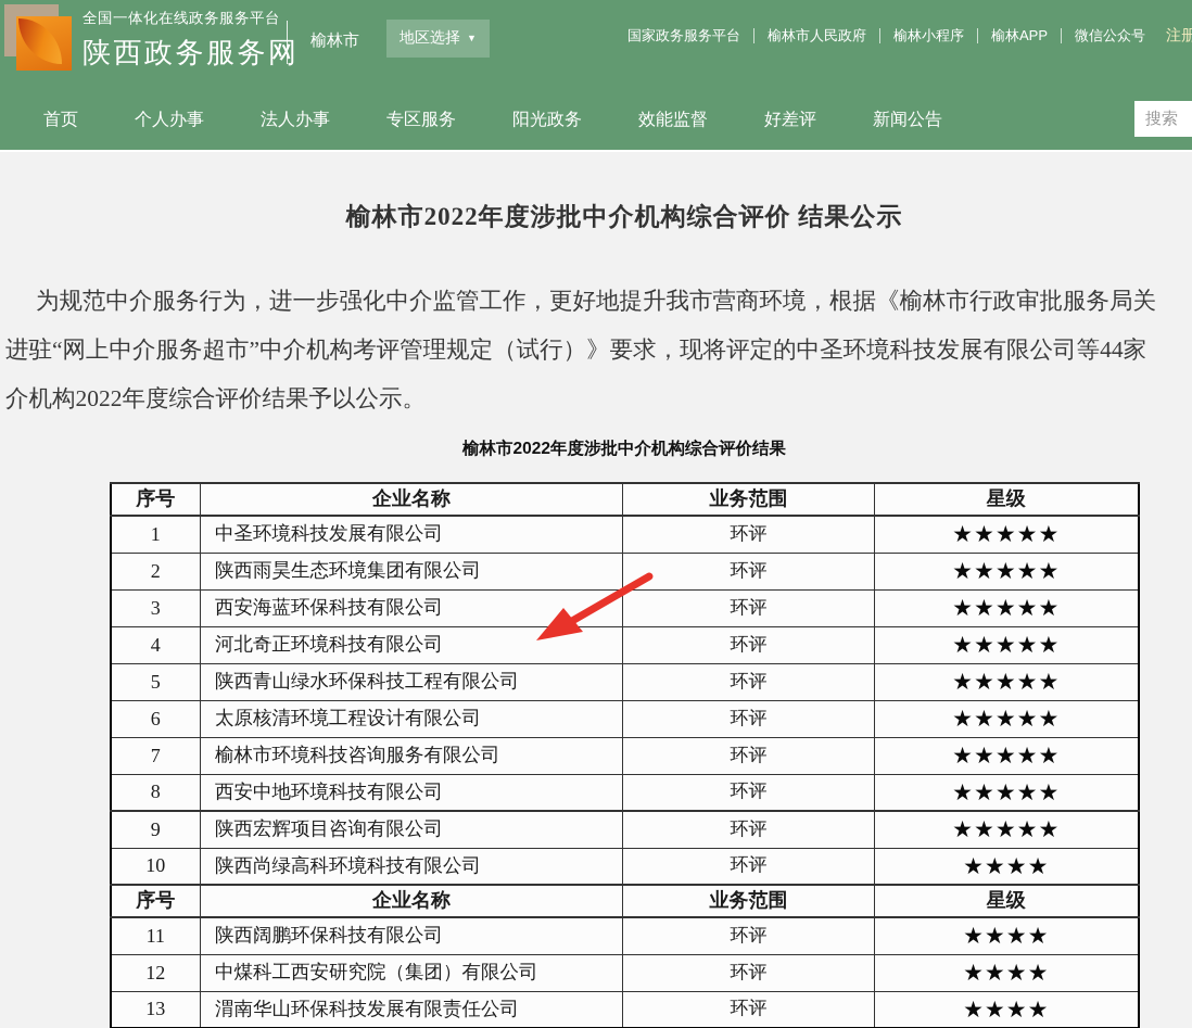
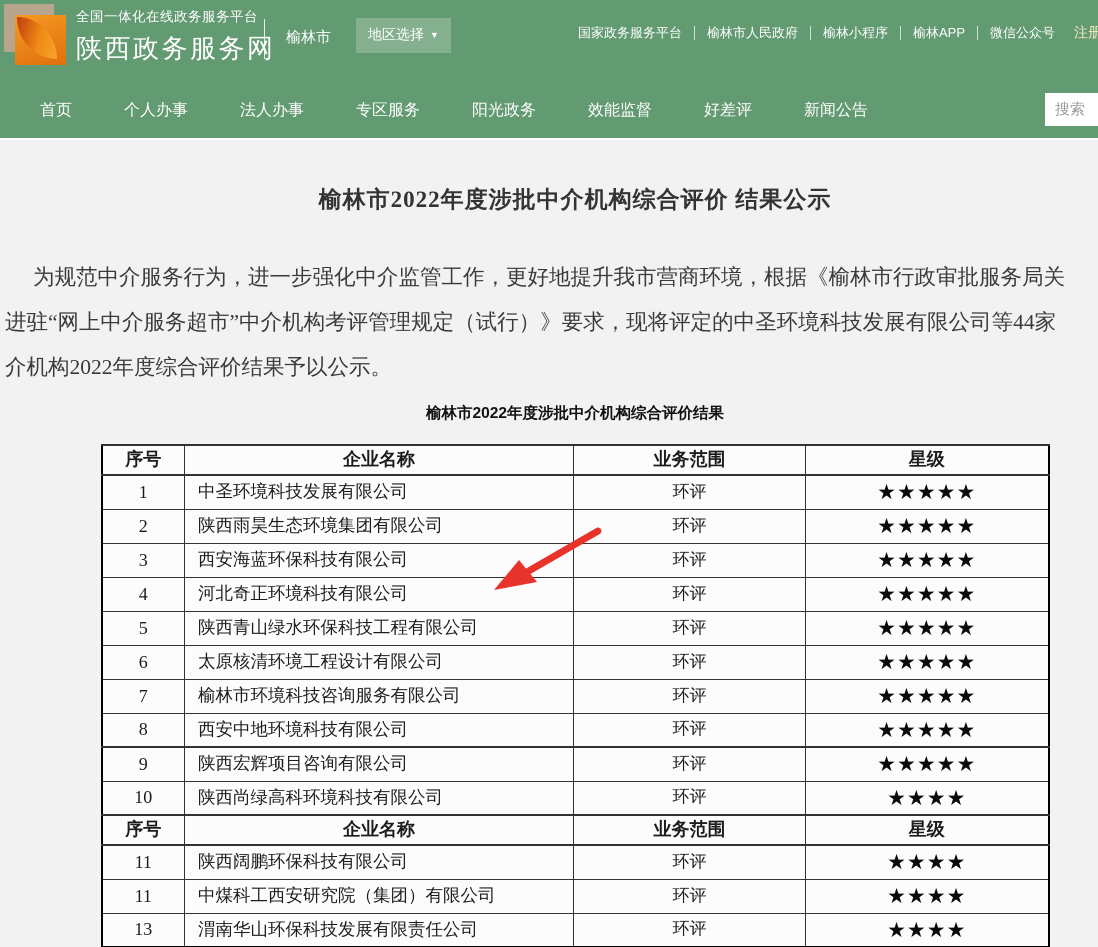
  全国一体化在线政务服务平台
  陕西政务服务网
  榆林市
  地区选择
  ▼
  国家政务服务平台
  榆林市人民政府
  榆林小程序
  榆林APP
  微信公众号
  注册
  首页
  个人办事
  法人办事
  专区服务
  阳光政务
  效能监督
  好差评
  新闻公告
  搜索
  榆林市2022年度涉批中介机构综合评价 结果公示
  为规范中介服务行为，进一步强化中介监管工作，更好地提升我市营商环境，根据《榆林市行政审批服务局关
  进驻“网上中介服务超市”中介机构考评管理规定（试行）》要求，现将评定的中圣环境科技发展有限公司等44家
  介机构2022年度综合评价结果予以公示。
  榆林市2022年度涉批中介机构综合评价结果
  序号	企业名称	业务范围	星级
  1	中圣环境科技发展有限公司	环评	★★★★★
  2	陕西雨昊生态环境集团有限公司	环评	★★★★★
  3	西安海蓝环保科技有限公司	环评	★★★★★
  4	河北奇正环境科技有限公司	环评	★★★★★
  5	陕西青山绿水环保科技工程有限公司	环评	★★★★★
  6	太原核清环境工程设计有限公司	环评	★★★★★
  7	榆林市环境科技咨询服务有限公司	环评	★★★★★
  8	西安中地环境科技有限公司	环评	★★★★★
  9	陕西宏辉项目咨询有限公司	环评	★★★★★
  10	陕西尚绿高科环境科技有限公司	环评	★★★★
  序号	企业名称	业务范围	星级
  11	陕西阔鹏环保科技有限公司	环评	★★★★
- 12	中煤科工西安研究院（集团）有限公司	环评	★★★★
+ 11	中煤科工西安研究院（集团）有限公司	环评	★★★★
  13	渭南华山环保科技发展有限责任公司	环评	★★★★
